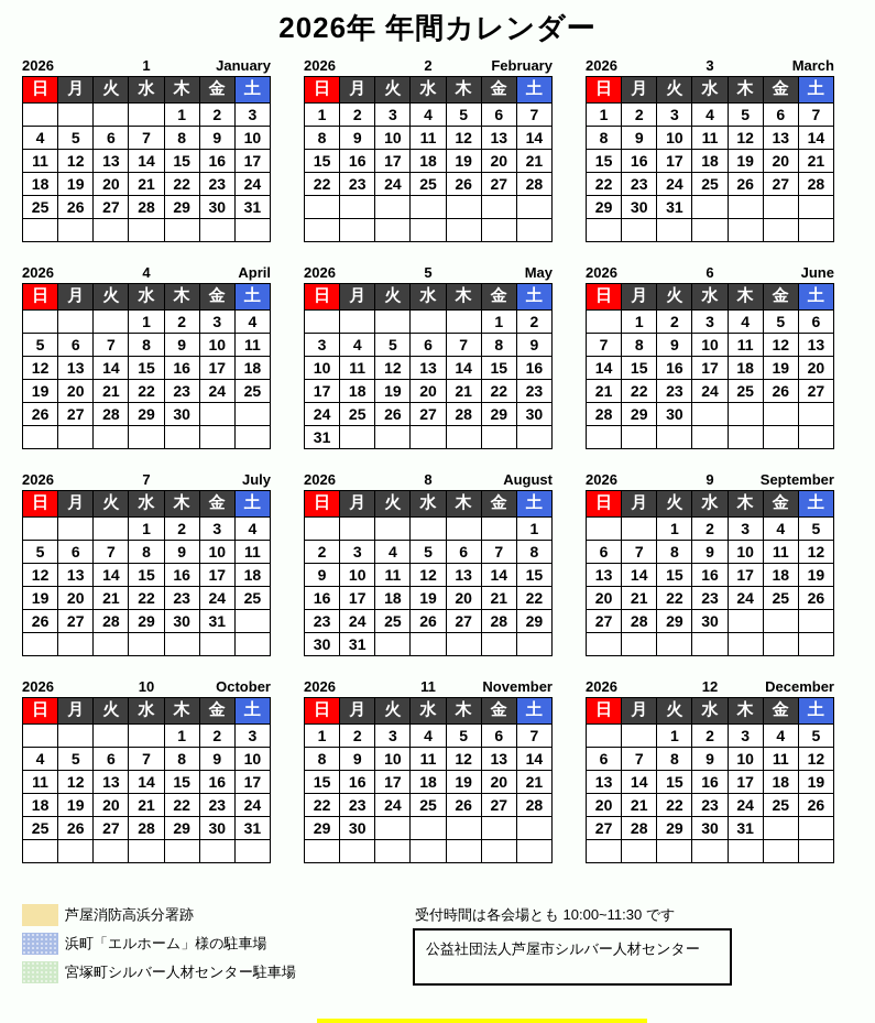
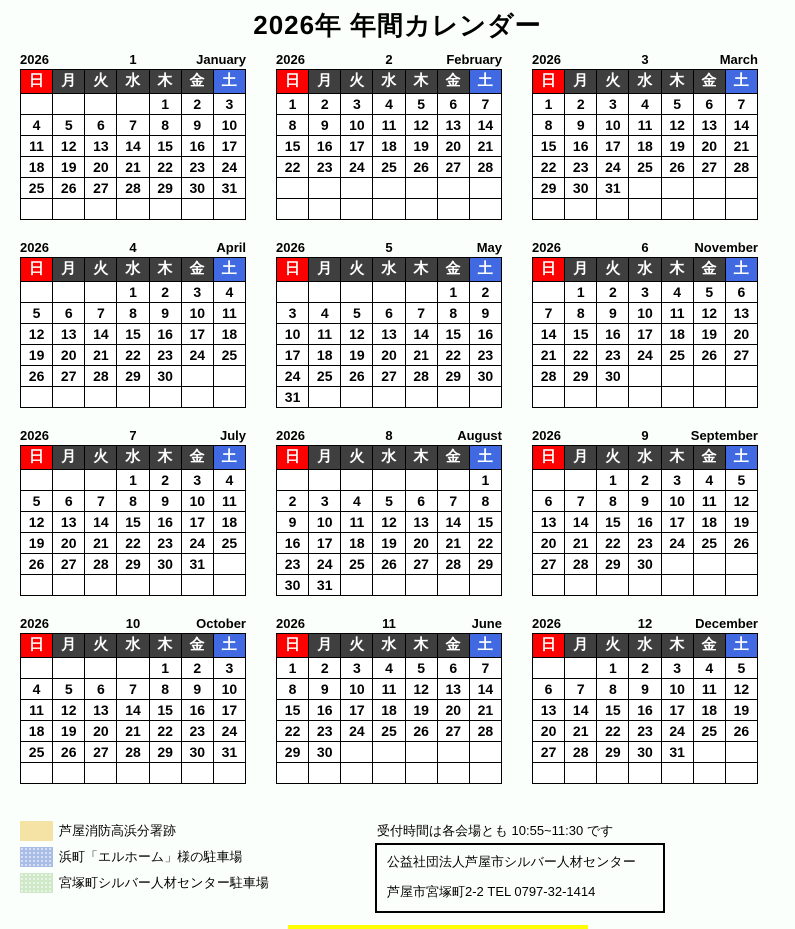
  2026年 年間カレンダー
  2026
  1
  January
  日	月	火	水	木	金	土
  				1	2	3
  4	5	6	7	8	9	10
  11	12	13	14	15	16	17
  18	19	20	21	22	23	24
  25	26	27	28	29	30	31
  2026
  2
  February
  日	月	火	水	木	金	土
  1	2	3	4	5	6	7
  8	9	10	11	12	13	14
  15	16	17	18	19	20	21
  22	23	24	25	26	27	28
  2026
  3
  March
  日	月	火	水	木	金	土
  1	2	3	4	5	6	7
  8	9	10	11	12	13	14
  15	16	17	18	19	20	21
  22	23	24	25	26	27	28
  29	30	31
  2026
  4
  April
  日	月	火	水	木	金	土
  			1	2	3	4
  5	6	7	8	9	10	11
  12	13	14	15	16	17	18
  19	20	21	22	23	24	25
  26	27	28	29	30
  2026
  5
  May
  日	月	火	水	木	金	土
  					1	2
  3	4	5	6	7	8	9
  10	11	12	13	14	15	16
  17	18	19	20	21	22	23
  24	25	26	27	28	29	30
  31
  2026
  6
- June
+ November
  日	月	火	水	木	金	土
  	1	2	3	4	5	6
  7	8	9	10	11	12	13
  14	15	16	17	18	19	20
  21	22	23	24	25	26	27
  28	29	30
  2026
  7
  July
  日	月	火	水	木	金	土
  			1	2	3	4
  5	6	7	8	9	10	11
  12	13	14	15	16	17	18
  19	20	21	22	23	24	25
  26	27	28	29	30	31
  2026
  8
  August
  日	月	火	水	木	金	土
  						1
  2	3	4	5	6	7	8
  9	10	11	12	13	14	15
  16	17	18	19	20	21	22
  23	24	25	26	27	28	29
  30	31
  2026
  9
  September
  日	月	火	水	木	金	土
  		1	2	3	4	5
  6	7	8	9	10	11	12
  13	14	15	16	17	18	19
  20	21	22	23	24	25	26
  27	28	29	30
  2026
  10
  October
  日	月	火	水	木	金	土
  				1	2	3
  4	5	6	7	8	9	10
  11	12	13	14	15	16	17
  18	19	20	21	22	23	24
  25	26	27	28	29	30	31
  2026
  11
- November
+ June
  日	月	火	水	木	金	土
  1	2	3	4	5	6	7
  8	9	10	11	12	13	14
  15	16	17	18	19	20	21
  22	23	24	25	26	27	28
  29	30
  2026
  12
  December
  日	月	火	水	木	金	土
  		1	2	3	4	5
  6	7	8	9	10	11	12
  13	14	15	16	17	18	19
  20	21	22	23	24	25	26
  27	28	29	30	31
  芦屋消防高浜分署跡
  浜町「エルホーム」様の駐車場
  宮塚町シルバー人材センター駐車場
- 受付時間は各会場とも 10:00~11:30 です
+ 受付時間は各会場とも 10:55~11:30 です
  公益社団法人芦屋市シルバー人材センター
+ 芦屋市宮塚町2-2 TEL 0797-32-1414
